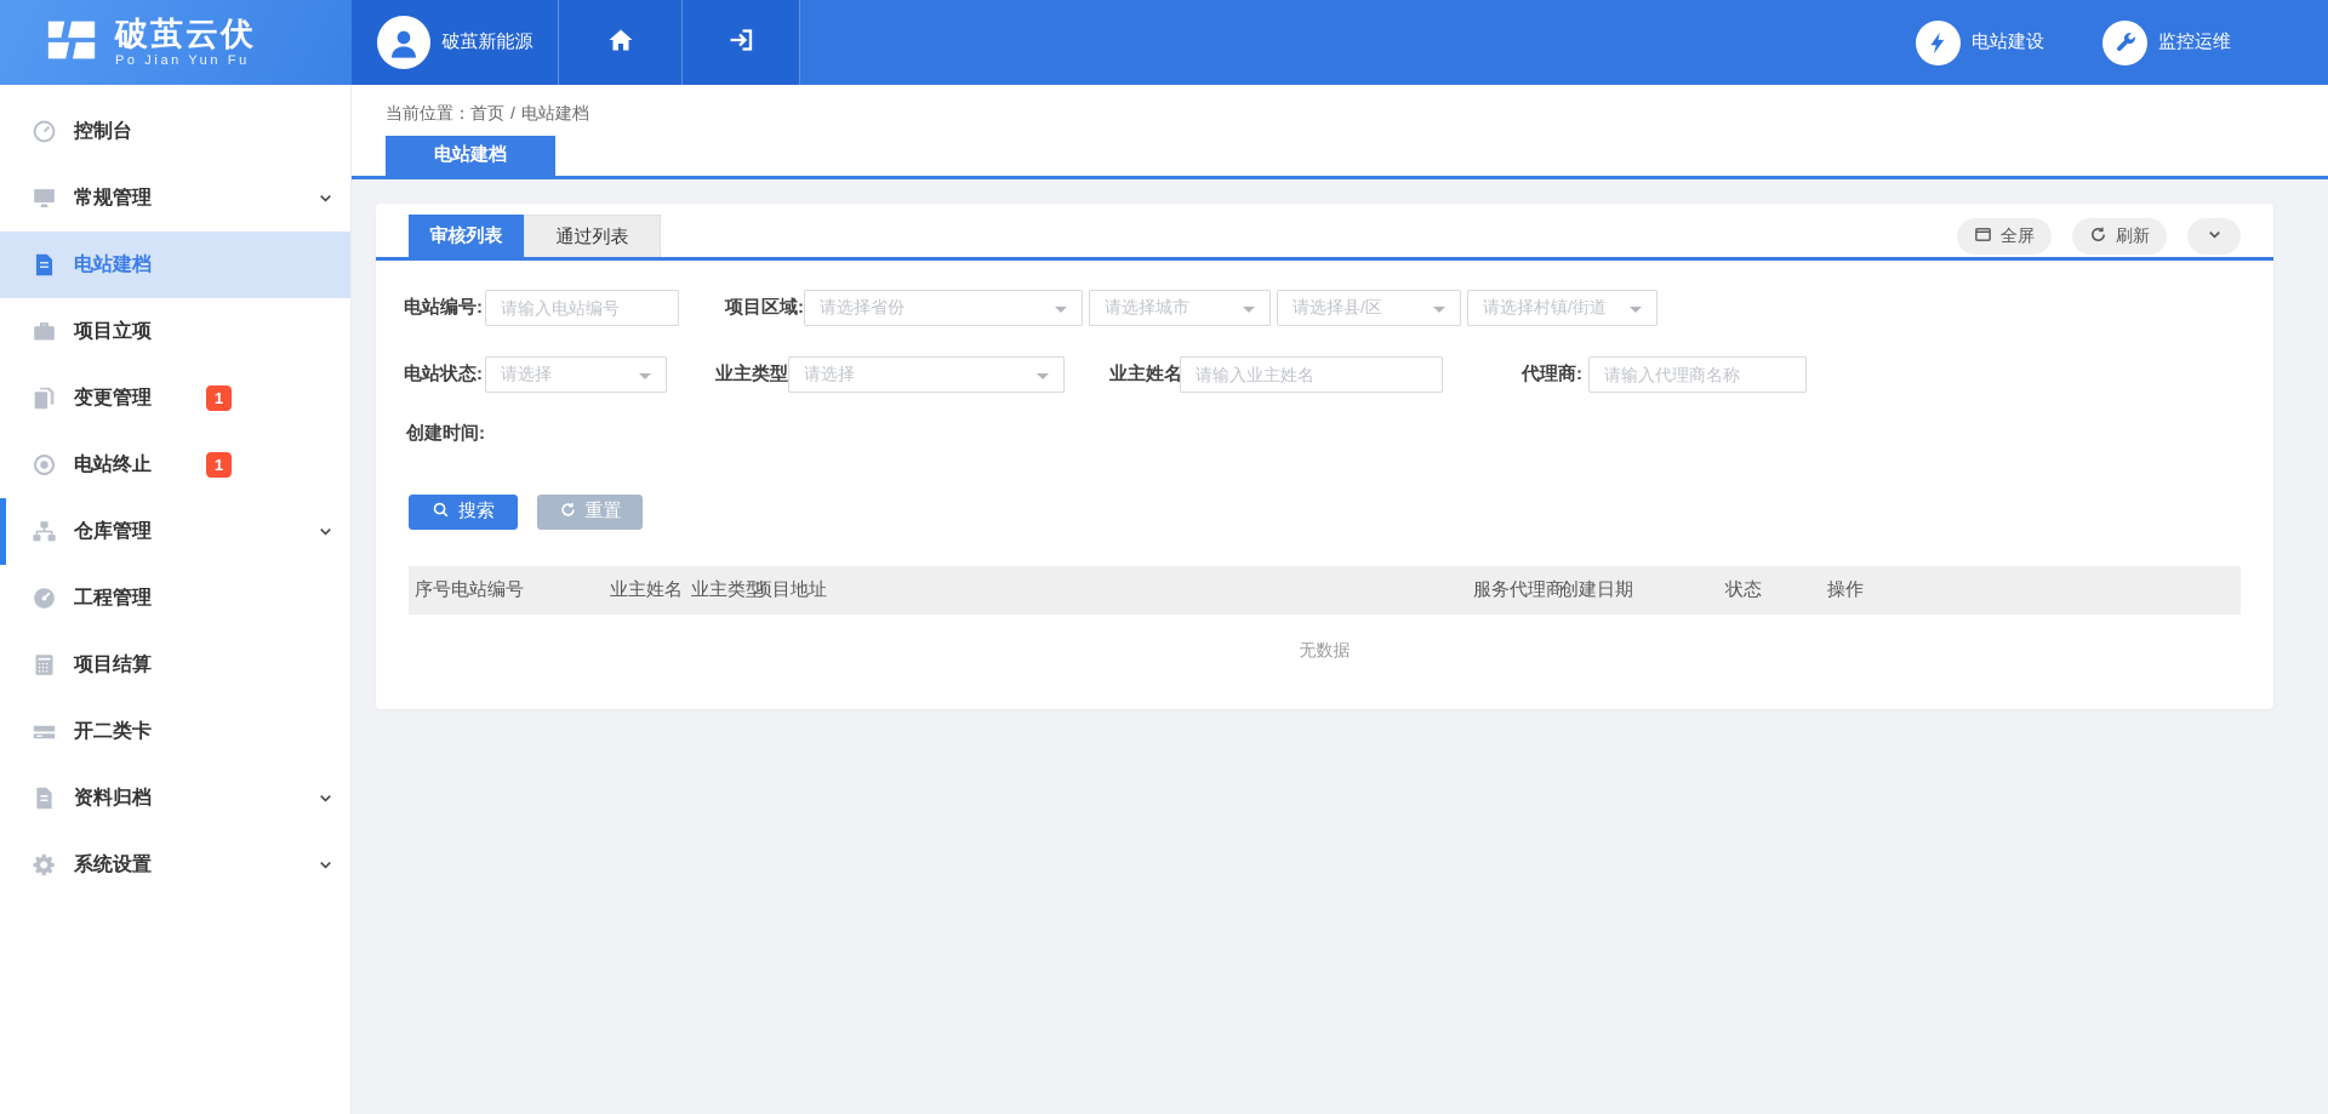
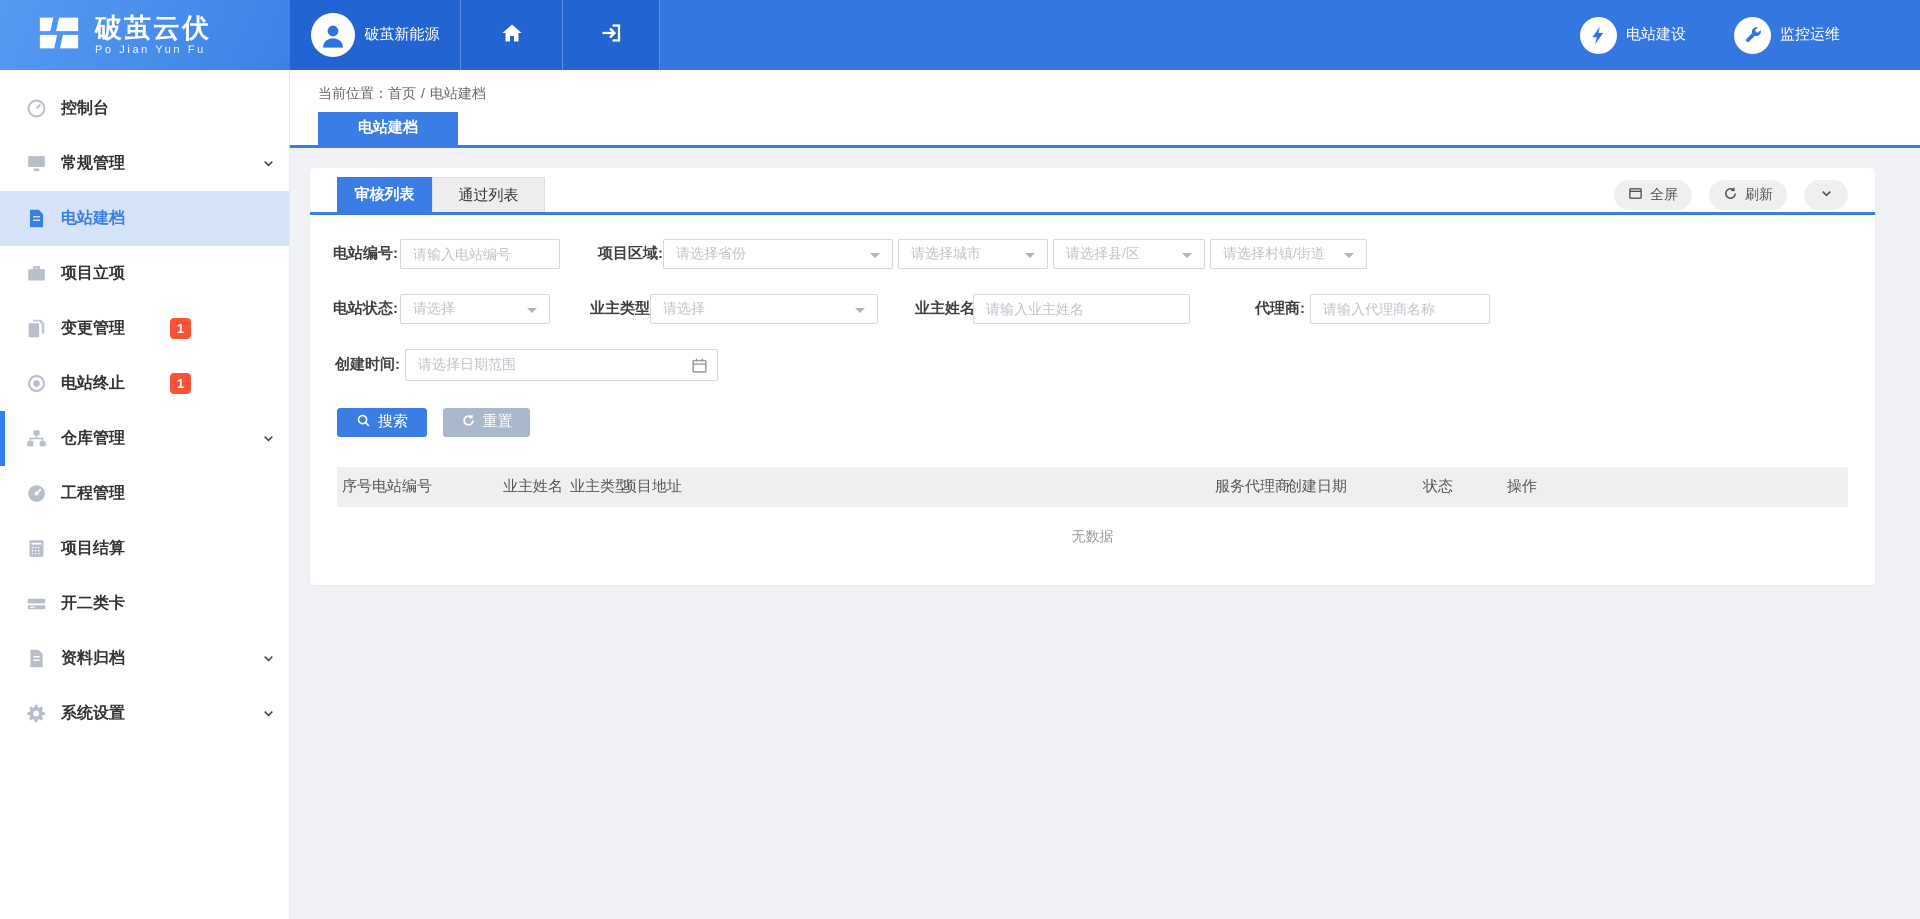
  破茧云伏
  Po Jian Yun Fu
  破茧新能源
  电站建设
  监控运维
  控制台
  常规管理
  电站建档
  项目立项
  变更管理
  1
  电站终止
  1
  仓库管理
  工程管理
  项目结算
  开二类卡
  资料归档
  系统设置
  当前位置：首页 / 电站建档
  电站建档
  审核列表
  通过列表
  全屏
  刷新
  电站编号:
  请输入电站编号
  项目区域:
  请选择省份
  请选择城市
  请选择县/区
  请选择村镇/街道
  电站状态:
  请选择
  业主类型
  请选择
  业主姓名
  请输入业主姓名
  代理商:
  请输入代理商名称
  创建时间:
+ 请选择日期范围
  搜索
  重置
  序号
  电站编号
  业主姓名
  业主类
  项目地址
  服务代理商
  创建日期
  状态
  操作
  无数据
